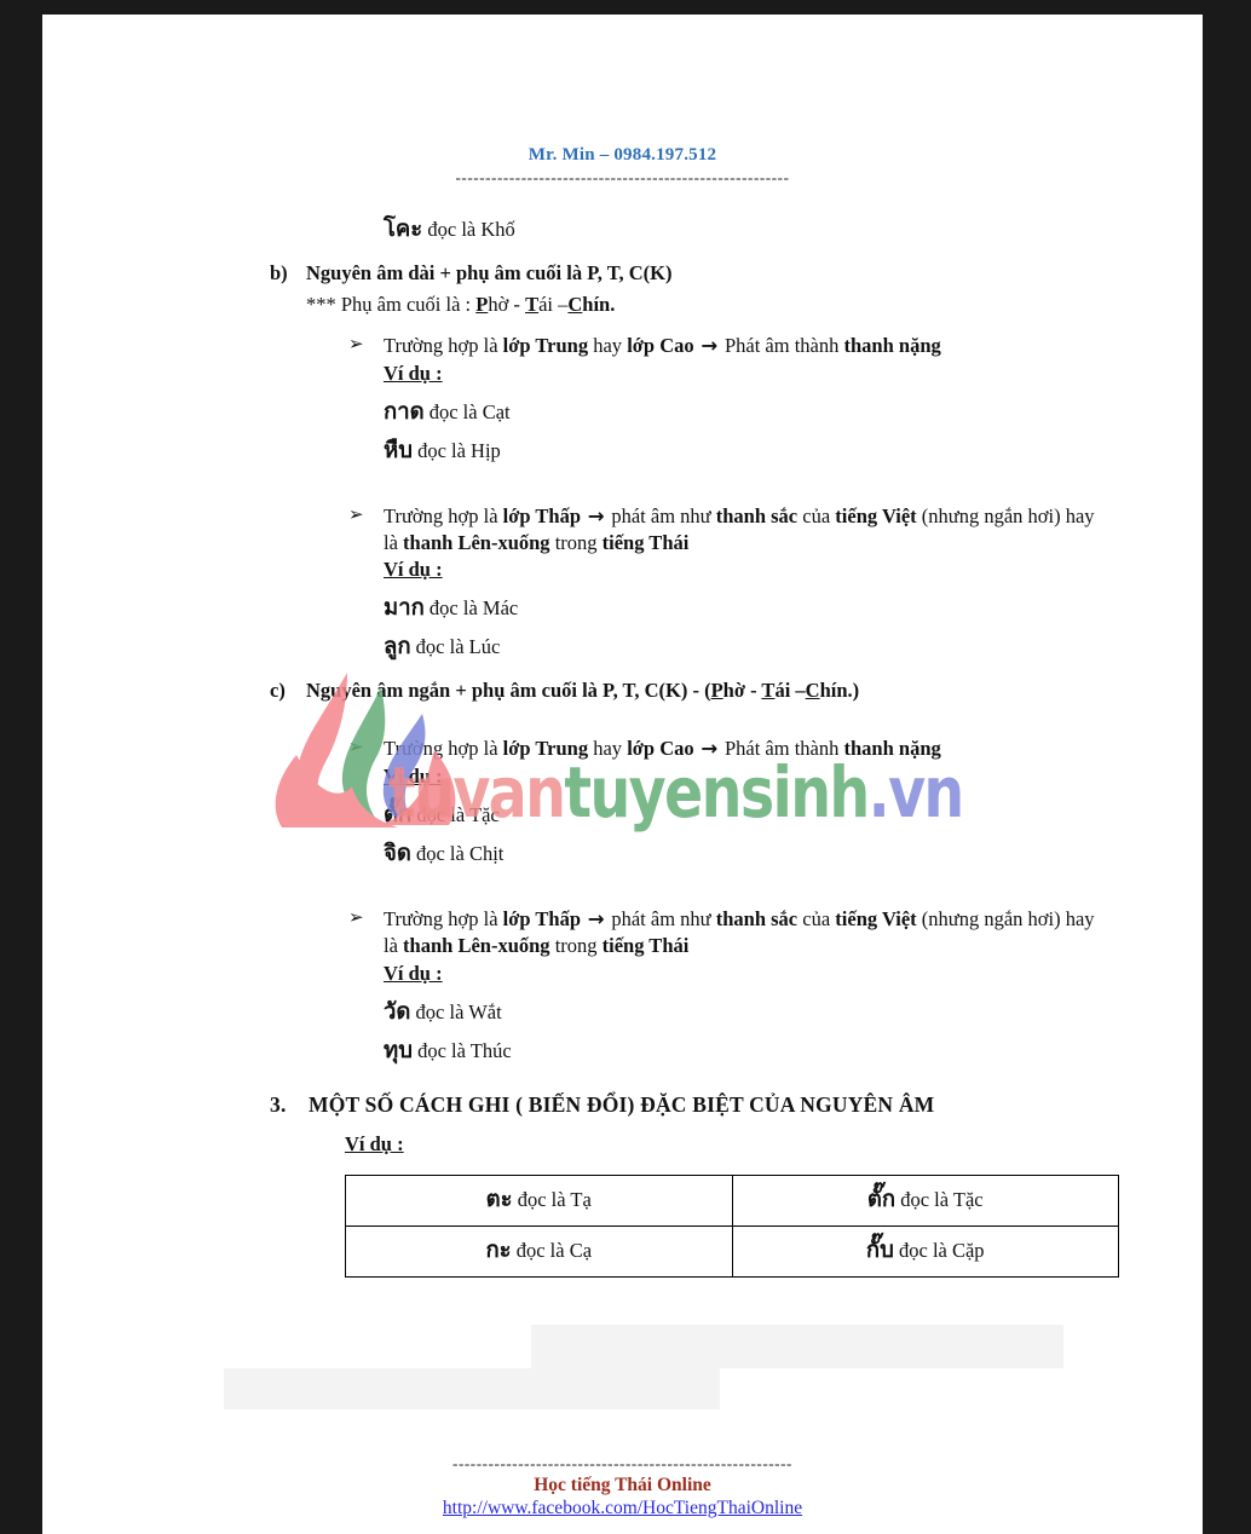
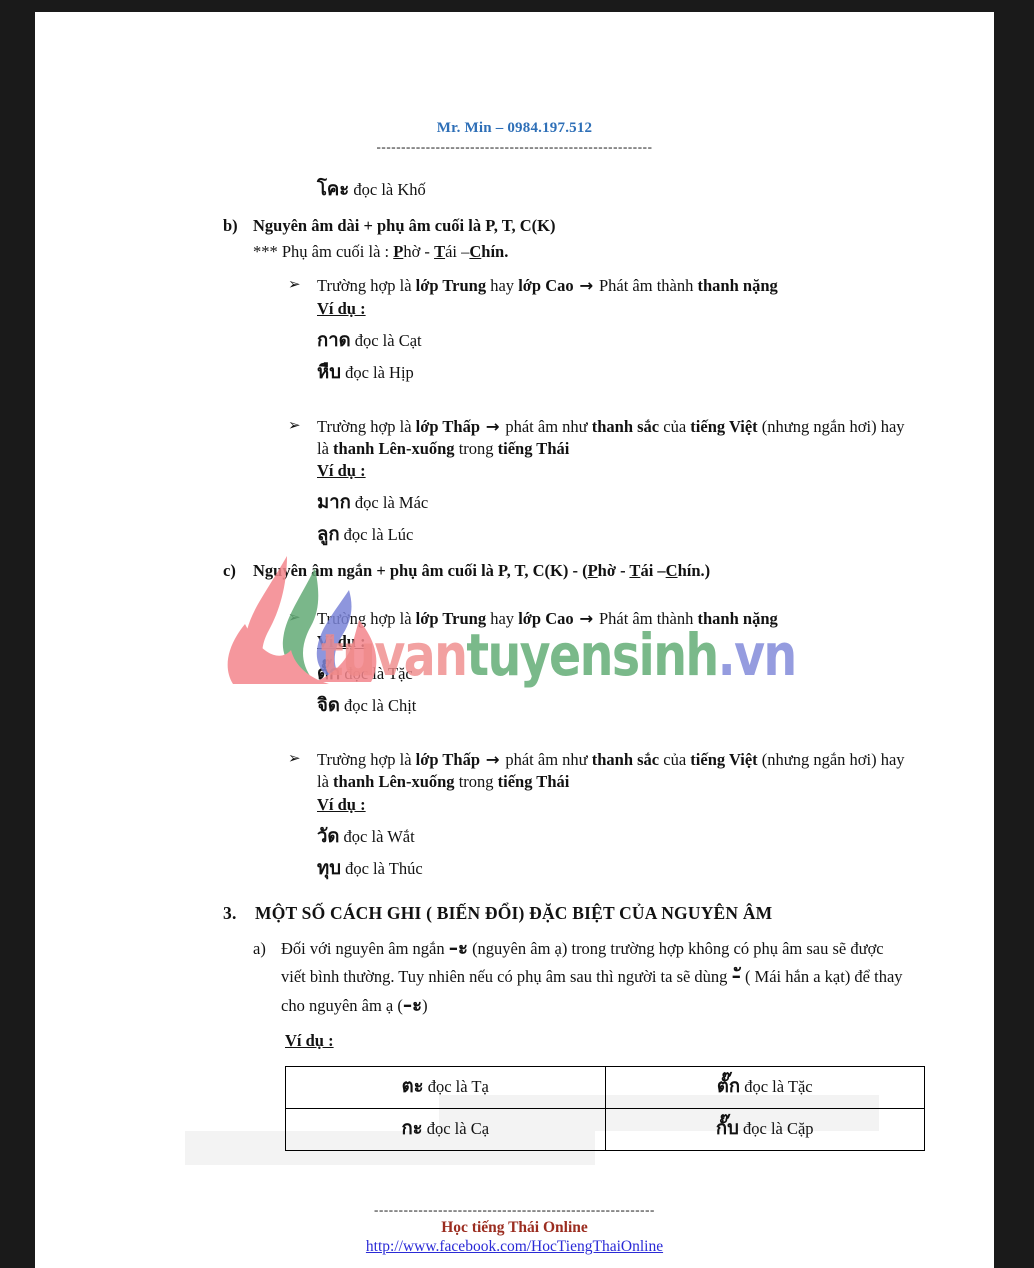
  Mr. Min – 0984.197.512
  --------------------------------------------------------
  โคะ đọc là Khố
  b) Nguyên âm dài + phụ âm cuối là P, T, C(K)
  *** Phụ âm cuối là : Phờ - Tái –Chín.
  ➢ Trường hợp là lớp Trung hay lớp Cao → Phát âm thành thanh nặng
  Ví dụ :
  กาด đọc là Cạt
  หืบ đọc là Hịp
  ➢ Trường hợp là lớp Thấp → phát âm như thanh sắc của tiếng Việt (nhưng ngắn hơi) hay là thanh Lên-xuống trong tiếng Thái
  Ví dụ :
  มาก đọc là Mác
  ลูก đọc là Lúc
  c) Nguyên âm ngắn + phụ âm cuối là P, T, C(K) - (Phờ - Tái –Chín.)
  ➢ Trường hợp là lớp Trung hay lớp Cao → Phát âm thành thanh nặng
  Ví dụ :
  ตั๊ก đọc là Tặc
  จิด đọc là Chịt
  ➢ Trường hợp là lớp Thấp → phát âm như thanh sắc của tiếng Việt (nhưng ngắn hơi) hay là thanh Lên-xuống trong tiếng Thái
  Ví dụ :
  วัด đọc là Wắt
  ทุบ đọc là Thúc
  3. MỘT SỐ CÁCH GHI ( BIẾN ĐỔI) ĐẶC BIỆT CỦA NGUYÊN ÂM
+ a) Đối với nguyên âm ngắn –ะ (nguyên âm ạ) trong trường hợp không có phụ âm sau sẽ được viết bình thường. Tuy nhiên nếu có phụ âm sau thì người ta sẽ dùng – ( Mái hắn a kạt) để thay cho nguyên âm ạ (–ะ)
  Ví dụ :
  ตะ đọc là Tạ	ตั๊ก đọc là Tặc
  กะ đọc là Cạ	กั๊บ đọc là Cặp
  tuvantuyensinh.vn
  ---------------------------------------------------------
  Học tiếng Thái Online
  http://www.facebook.com/HocTiengThaiOnline
